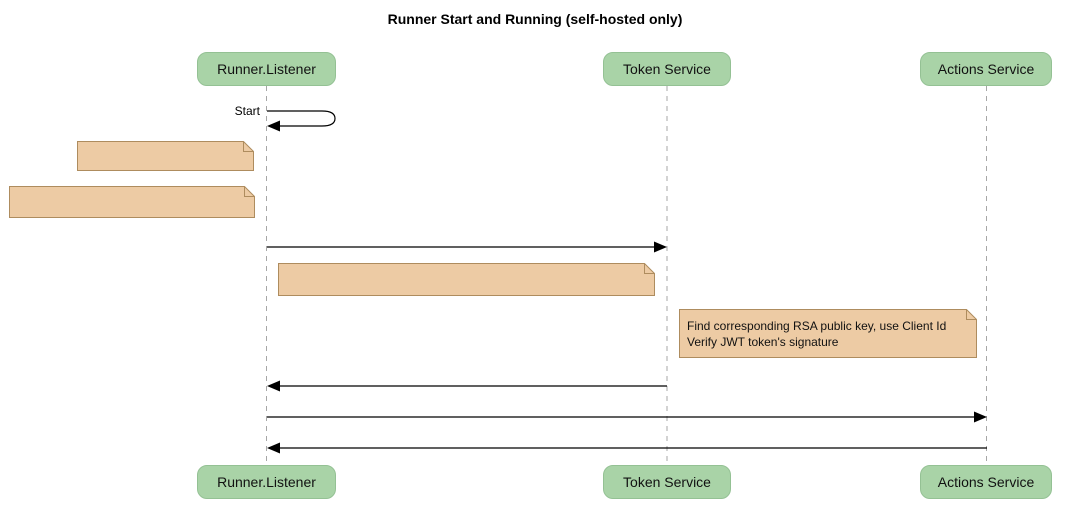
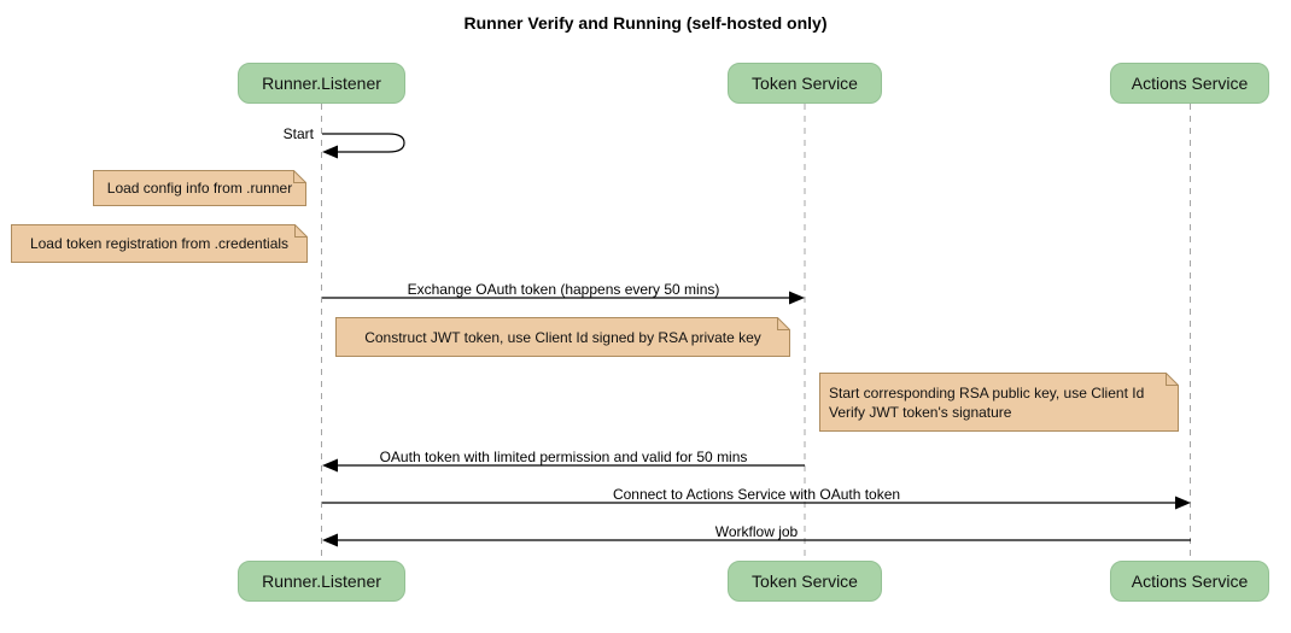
- Runner Start and Running (self-hosted only)
+ Runner Verify and Running (self-hosted only)
  Runner.Listener
  Token Service
  Actions Service
  Runner.Listener
  Token Service
  Actions Service
  Start
+ Exchange OAuth token (happens every 50 mins)
+ OAuth token with limited permission and valid for 50 mins
+ Connect to Actions Service with OAuth token
+ Workflow job
+ Load config info from .runner
+ Load token registration from .credentials
+ Construct JWT token, use Client Id signed by RSA private key
- Find corresponding RSA public key, use Client Id
+ Start corresponding RSA public key, use Client Id
  Verify JWT token's signature
